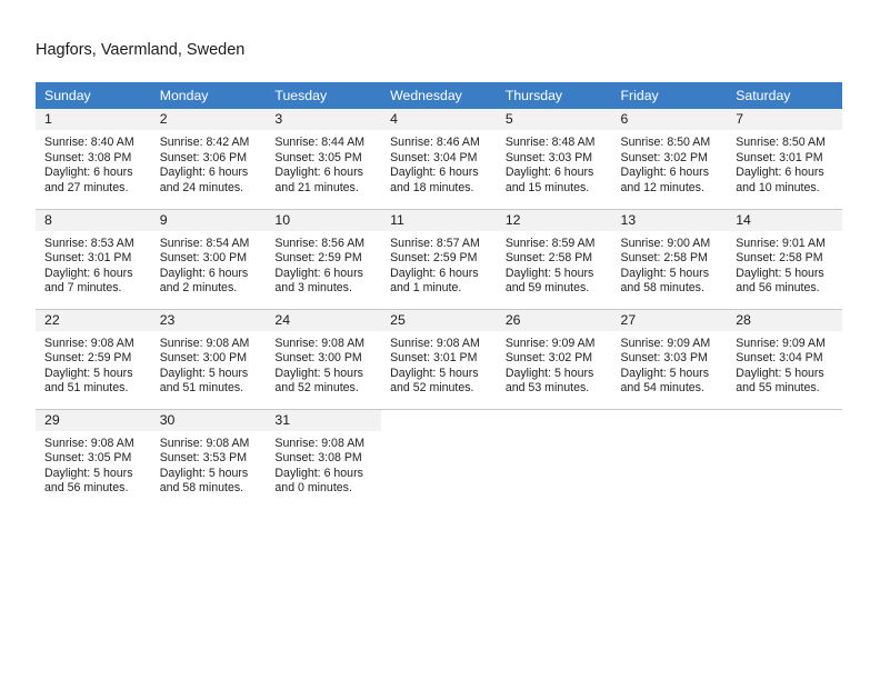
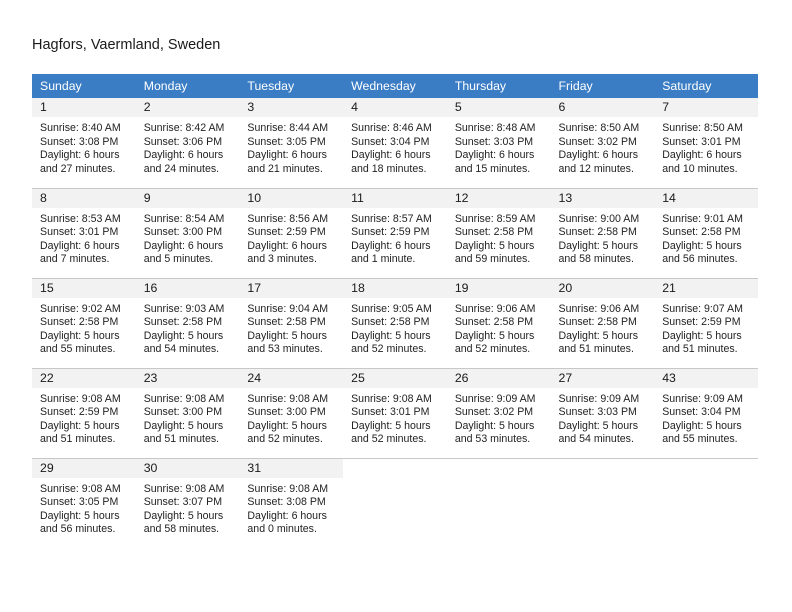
  Hagfors, Vaermland, Sweden
  Sunday	Monday	Tuesday	Wednesday	Thursday	Friday	Saturday
  1Sunrise: 8:40 AMSunset: 3:08 PMDaylight: 6 hoursand 27 minutes.	2Sunrise: 8:42 AMSunset: 3:06 PMDaylight: 6 hoursand 24 minutes.	3Sunrise: 8:44 AMSunset: 3:05 PMDaylight: 6 hoursand 21 minutes.	4Sunrise: 8:46 AMSunset: 3:04 PMDaylight: 6 hoursand 18 minutes.	5Sunrise: 8:48 AMSunset: 3:03 PMDaylight: 6 hoursand 15 minutes.	6Sunrise: 8:50 AMSunset: 3:02 PMDaylight: 6 hoursand 12 minutes.	7Sunrise: 8:50 AMSunset: 3:01 PMDaylight: 6 hoursand 10 minutes.
- 8Sunrise: 8:53 AMSunset: 3:01 PMDaylight: 6 hoursand 7 minutes.	9Sunrise: 8:54 AMSunset: 3:00 PMDaylight: 6 hoursand 2 minutes.	10Sunrise: 8:56 AMSunset: 2:59 PMDaylight: 6 hoursand 3 minutes.	11Sunrise: 8:57 AMSunset: 2:59 PMDaylight: 6 hoursand 1 minute.	12Sunrise: 8:59 AMSunset: 2:58 PMDaylight: 5 hoursand 59 minutes.	13Sunrise: 9:00 AMSunset: 2:58 PMDaylight: 5 hoursand 58 minutes.	14Sunrise: 9:01 AMSunset: 2:58 PMDaylight: 5 hoursand 56 minutes.
+ 8Sunrise: 8:53 AMSunset: 3:01 PMDaylight: 6 hoursand 7 minutes.	9Sunrise: 8:54 AMSunset: 3:00 PMDaylight: 6 hoursand 5 minutes.	10Sunrise: 8:56 AMSunset: 2:59 PMDaylight: 6 hoursand 3 minutes.	11Sunrise: 8:57 AMSunset: 2:59 PMDaylight: 6 hoursand 1 minute.	12Sunrise: 8:59 AMSunset: 2:58 PMDaylight: 5 hoursand 59 minutes.	13Sunrise: 9:00 AMSunset: 2:58 PMDaylight: 5 hoursand 58 minutes.	14Sunrise: 9:01 AMSunset: 2:58 PMDaylight: 5 hoursand 56 minutes.
+ 15Sunrise: 9:02 AMSunset: 2:58 PMDaylight: 5 hoursand 55 minutes.	16Sunrise: 9:03 AMSunset: 2:58 PMDaylight: 5 hoursand 54 minutes.	17Sunrise: 9:04 AMSunset: 2:58 PMDaylight: 5 hoursand 53 minutes.	18Sunrise: 9:05 AMSunset: 2:58 PMDaylight: 5 hoursand 52 minutes.	19Sunrise: 9:06 AMSunset: 2:58 PMDaylight: 5 hoursand 52 minutes.	20Sunrise: 9:06 AMSunset: 2:58 PMDaylight: 5 hoursand 51 minutes.	21Sunrise: 9:07 AMSunset: 2:59 PMDaylight: 5 hoursand 51 minutes.
- 22Sunrise: 9:08 AMSunset: 2:59 PMDaylight: 5 hoursand 51 minutes.	23Sunrise: 9:08 AMSunset: 3:00 PMDaylight: 5 hoursand 51 minutes.	24Sunrise: 9:08 AMSunset: 3:00 PMDaylight: 5 hoursand 52 minutes.	25Sunrise: 9:08 AMSunset: 3:01 PMDaylight: 5 hoursand 52 minutes.	26Sunrise: 9:09 AMSunset: 3:02 PMDaylight: 5 hoursand 53 minutes.	27Sunrise: 9:09 AMSunset: 3:03 PMDaylight: 5 hoursand 54 minutes.	28Sunrise: 9:09 AMSunset: 3:04 PMDaylight: 5 hoursand 55 minutes.
+ 22Sunrise: 9:08 AMSunset: 2:59 PMDaylight: 5 hoursand 51 minutes.	23Sunrise: 9:08 AMSunset: 3:00 PMDaylight: 5 hoursand 51 minutes.	24Sunrise: 9:08 AMSunset: 3:00 PMDaylight: 5 hoursand 52 minutes.	25Sunrise: 9:08 AMSunset: 3:01 PMDaylight: 5 hoursand 52 minutes.	26Sunrise: 9:09 AMSunset: 3:02 PMDaylight: 5 hoursand 53 minutes.	27Sunrise: 9:09 AMSunset: 3:03 PMDaylight: 5 hoursand 54 minutes.	43Sunrise: 9:09 AMSunset: 3:04 PMDaylight: 5 hoursand 55 minutes.
- 29Sunrise: 9:08 AMSunset: 3:05 PMDaylight: 5 hoursand 56 minutes.	30Sunrise: 9:08 AMSunset: 3:53 PMDaylight: 5 hoursand 58 minutes.	31Sunrise: 9:08 AMSunset: 3:08 PMDaylight: 6 hoursand 0 minutes.
+ 29Sunrise: 9:08 AMSunset: 3:05 PMDaylight: 5 hoursand 56 minutes.	30Sunrise: 9:08 AMSunset: 3:07 PMDaylight: 5 hoursand 58 minutes.	31Sunrise: 9:08 AMSunset: 3:08 PMDaylight: 6 hoursand 0 minutes.
